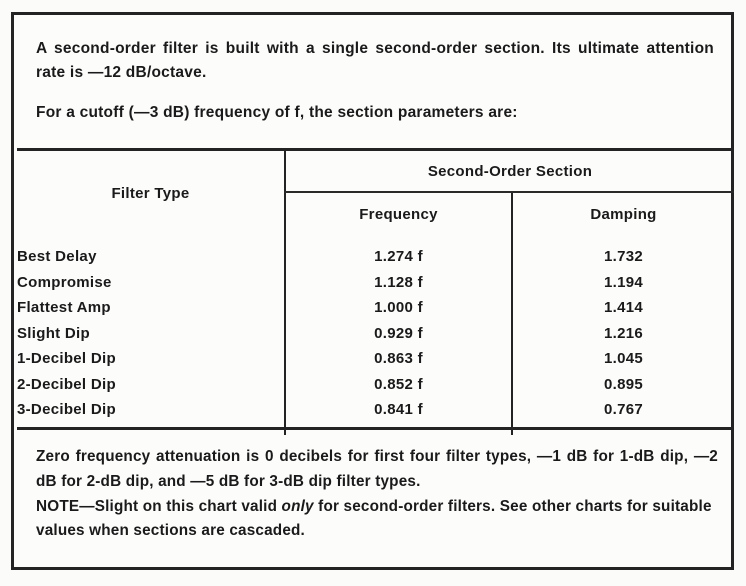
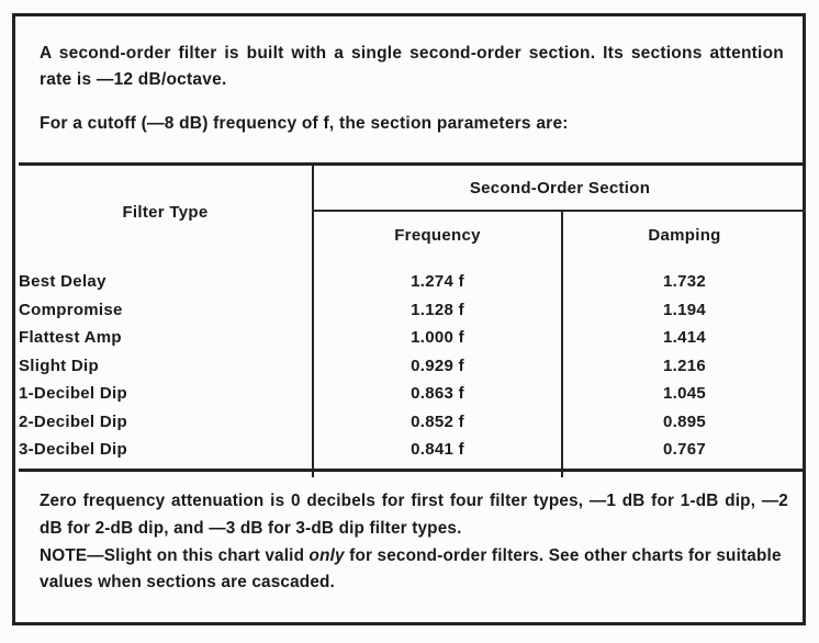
- A second-order filter is built with a single second-order section. Its ultimate attention rate is —12 dB/octave.
+ A second-order filter is built with a single second-order section. Its sections attention rate is —12 dB/octave.
- For a cutoff (—3 dB) frequency of f, the section parameters are:
+ For a cutoff (—8 dB) frequency of f, the section parameters are:
  Filter Type	Second-Order Section
  Frequency	Damping
  Best Delay	1.274 f	1.732
  Compromise	1.128 f	1.194
  Flattest Amp	1.000 f	1.414
  Slight Dip	0.929 f	1.216
  1-Decibel Dip	0.863 f	1.045
  2-Decibel Dip	0.852 f	0.895
  3-Decibel Dip	0.841 f	0.767
- Zero frequency attenuation is 0 decibels for first four filter types, —1 dB for 1-dB dip, —2 dB for 2-dB dip, and —5 dB for 3-dB dip filter types.
+ Zero frequency attenuation is 0 decibels for first four filter types, —1 dB for 1-dB dip, —2 dB for 2-dB dip, and —3 dB for 3-dB dip filter types.
  NOTE—Slight on this chart valid only for second-order filters. See other charts for suitable values when sections are cascaded.
